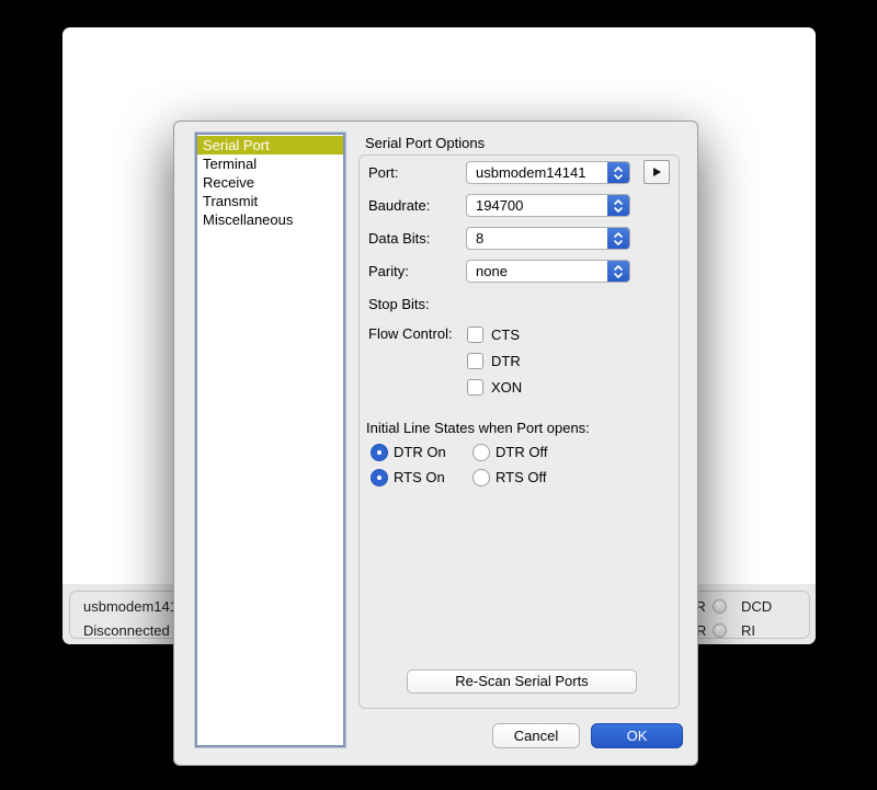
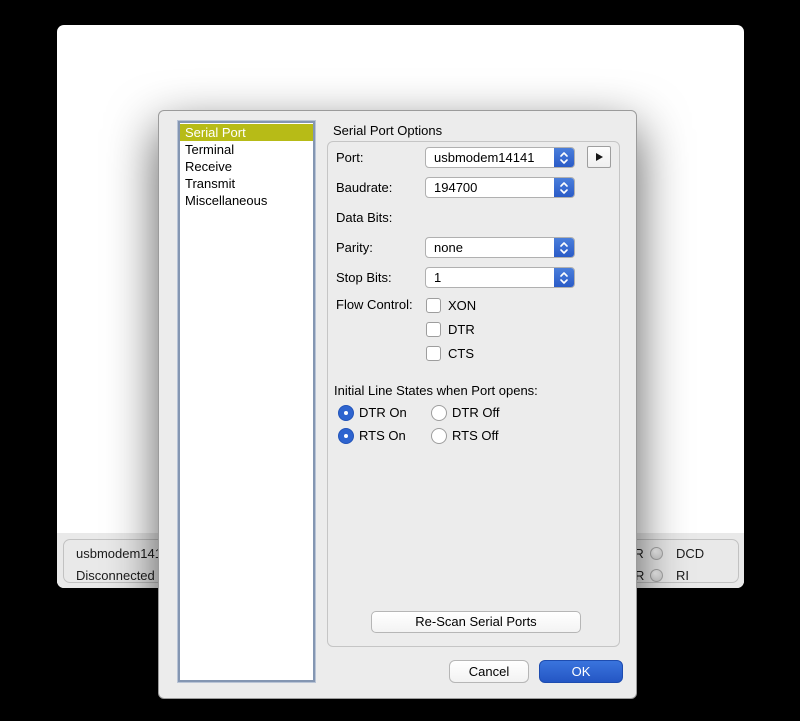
  usbmodem14
  Disconnected
  DCD
  RI
  Serial Port
  Terminal
  Receive
  Transmit
  Miscellaneous
  Serial Port Options
  Port:
  usbmodem14141
  Baudrate:
  194700
  Data Bits:
- 8
  Parity:
  none
  Stop Bits:
+ 1
  Flow Control:
- CTS
+ XON
  DTR
- XON
+ CTS
  Initial Line States when Port opens:
  DTR On
  DTR Off
  RTS On
  RTS Off
  Re-Scan Serial Ports
  Cancel
  OK
